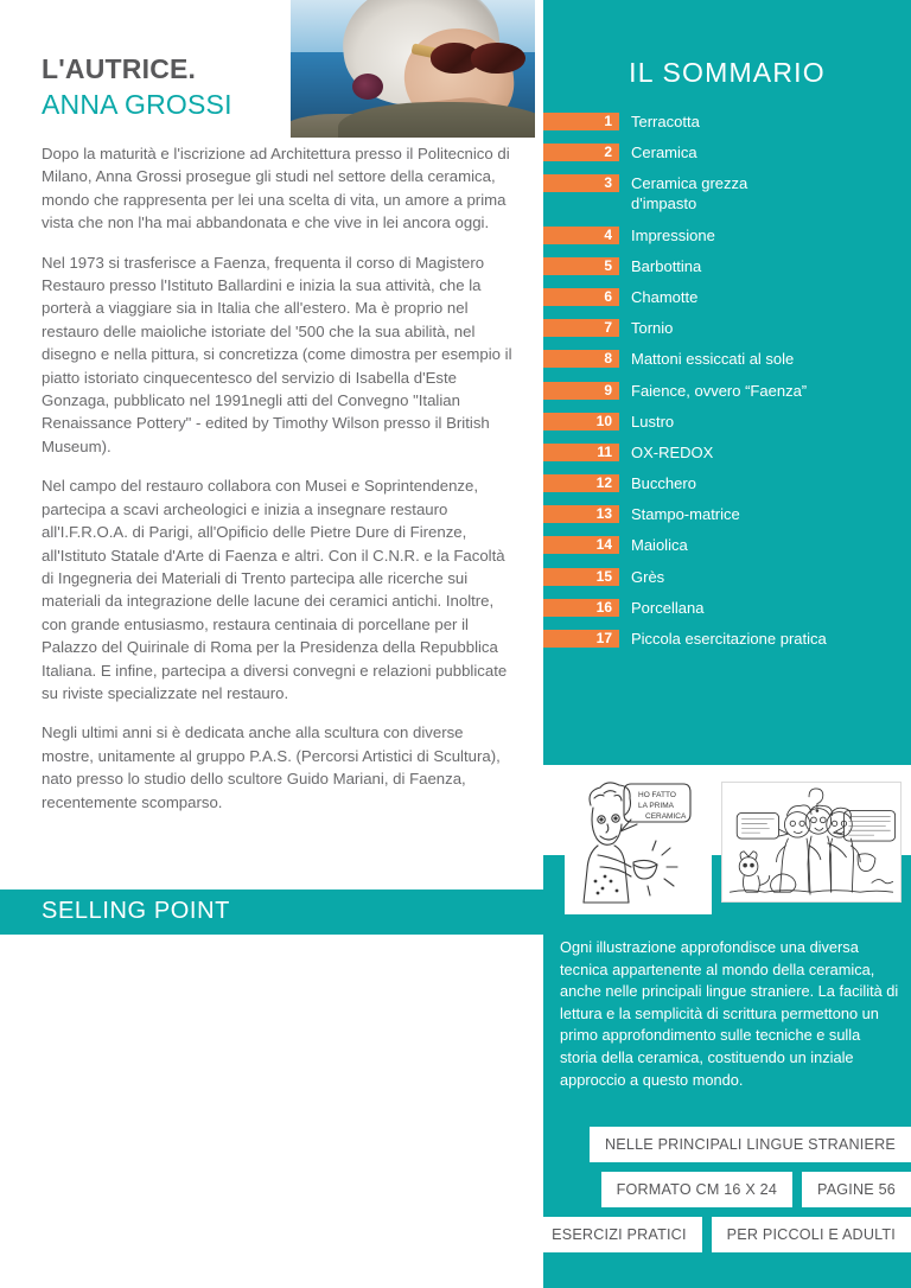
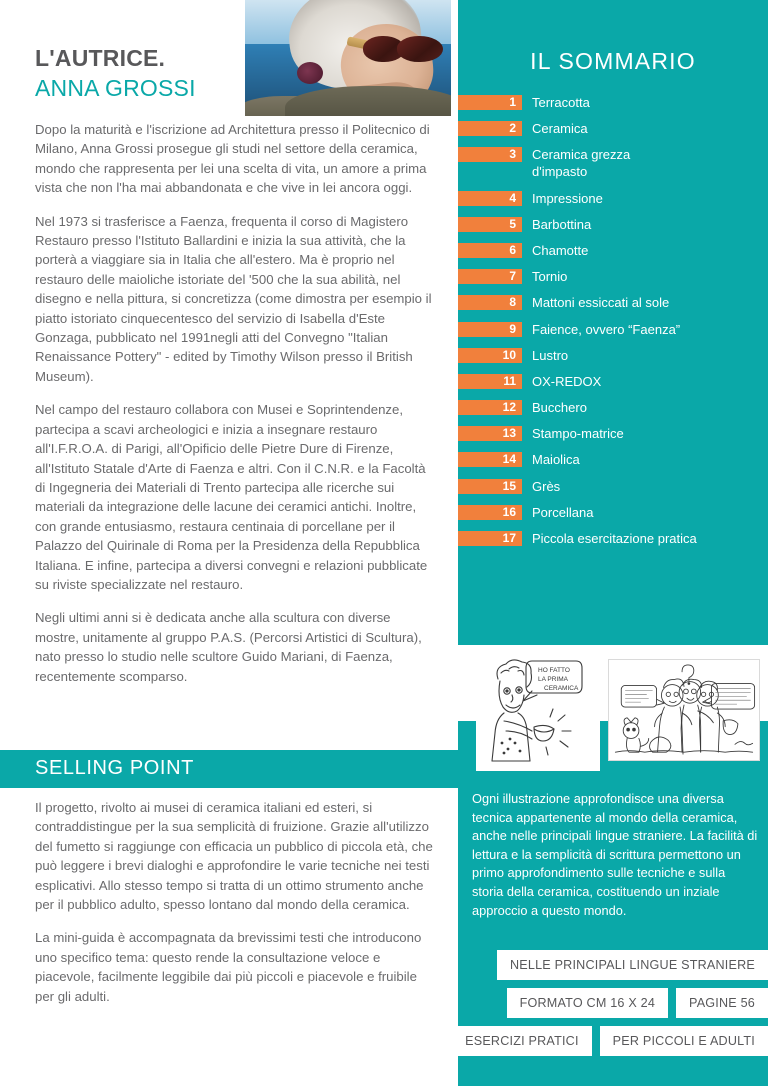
  L'AUTRICE.
  ANNA GROSSI
  Dopo la maturità e l'iscrizione ad Architettura presso il Politecnico di Milano, Anna Grossi prosegue gli studi nel settore della ceramica, mondo che rappresenta per lei una scelta di vita, un amore a prima vista che non l'ha mai abbandonata e che vive in lei ancora oggi.
  Nel 1973 si trasferisce a Faenza, frequenta il corso di Magistero Restauro presso l'Istituto Ballardini e inizia la sua attività, che la porterà a viaggiare sia in Italia che all'estero. Ma è proprio nel restauro delle maioliche istoriate del '500 che la sua abilità, nel disegno e nella pittura, si concretizza (come dimostra per esempio il piatto istoriato cinquecentesco del servizio di Isabella d'Este Gonzaga, pubblicato nel 1991negli atti del Convegno "Italian Renaissance Pottery" - edited by Timothy Wilson presso il British Museum).
  Nel campo del restauro collabora con Musei e Soprintendenze, partecipa a scavi archeologici e inizia a insegnare restauro all'I.F.R.O.A. di Parigi, all'Opificio delle Pietre Dure di Firenze, all'Istituto Statale d'Arte di Faenza e altri. Con il C.N.R. e la Facoltà di Ingegneria dei Materiali di Trento partecipa alle ricerche sui materiali da integrazione delle lacune dei ceramici antichi. Inoltre, con grande entusiasmo, restaura centinaia di porcellane per il Palazzo del Quirinale di Roma per la Presidenza della Repubblica Italiana. E infine, partecipa a diversi convegni e relazioni pubblicate su riviste specializzate nel restauro.
- Negli ultimi anni si è dedicata anche alla scultura con diverse mostre, unitamente al gruppo P.A.S. (Percorsi Artistici di Scultura), nato presso lo studio dello scultore Guido Mariani, di Faenza, recentemente scomparso.
+ Negli ultimi anni si è dedicata anche alla scultura con diverse mostre, unitamente al gruppo P.A.S. (Percorsi Artistici di Scultura), nato presso lo studio nelle scultore Guido Mariani, di Faenza, recentemente scomparso.
  SELLING POINT
+ Il progetto, rivolto ai musei di ceramica italiani ed esteri, si contraddistingue per la sua semplicità di fruizione. Grazie all'utilizzo del fumetto si raggiunge con efficacia un pubblico di piccola età, che può leggere i brevi dialoghi e approfondire le varie tecniche nei testi esplicativi. Allo stesso tempo si tratta di un ottimo strumento anche per il pubblico adulto, spesso lontano dal mondo della ceramica.
+ La mini-guida è accompagnata da brevissimi testi che introducono uno specifico tema: questo rende la consultazione veloce e piacevole, facilmente leggibile dai più piccoli e piacevole e fruibile per gli adulti.
  IL SOMMARIO
  1
  Terracotta
  2
  Ceramica
  3
  Ceramica grezza
  d'impasto
  4
  Impressione
  5
  Barbottina
  6
  Chamotte
  7
  Tornio
  8
  Mattoni essiccati al sole
  9
  Faience, ovvero “Faenza”
  10
  Lustro
  11
  OX-REDOX
  12
  Bucchero
  13
  Stampo-matrice
  14
  Maiolica
  15
  Grès
  16
  Porcellana
  17
  Piccola esercitazione pratica
  Ogni illustrazione approfondisce una diversa tecnica appartenente al mondo della ceramica, anche nelle principali lingue straniere. La facilità di lettura e la semplicità di scrittura permettono un primo approfondimento sulle tecniche e sulla storia della ceramica, costituendo un inziale approccio a questo mondo.
  NELLE PRINCIPALI LINGUE STRANIERE
  FORMATO CM 16 X 24
  PAGINE 56
  ESERCIZI PRATICI
  PER PICCOLI E ADULTI
